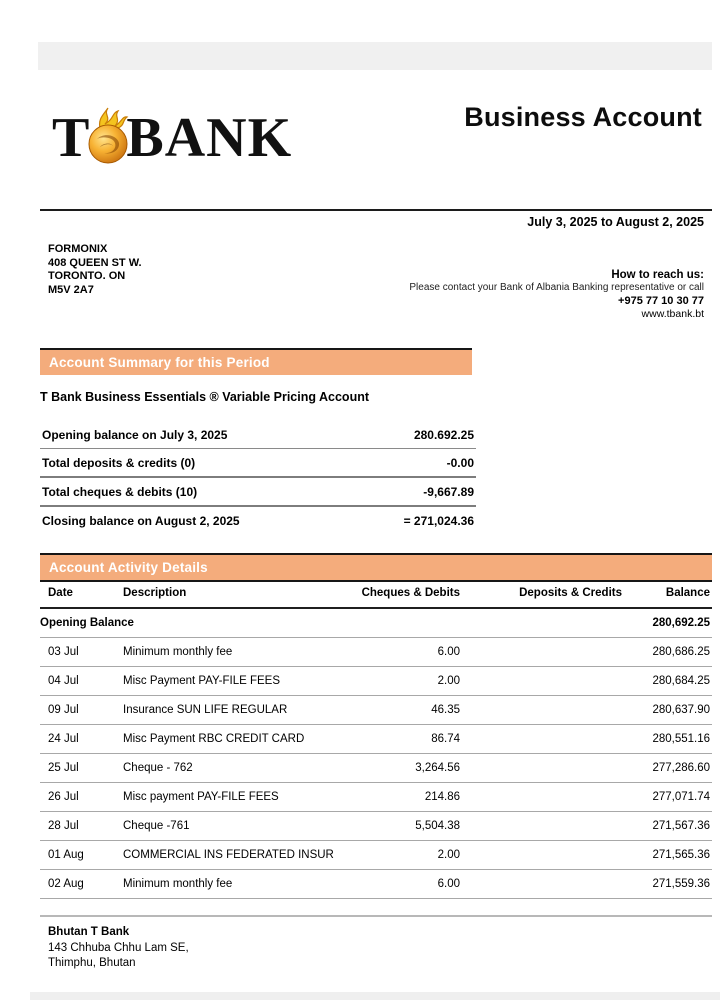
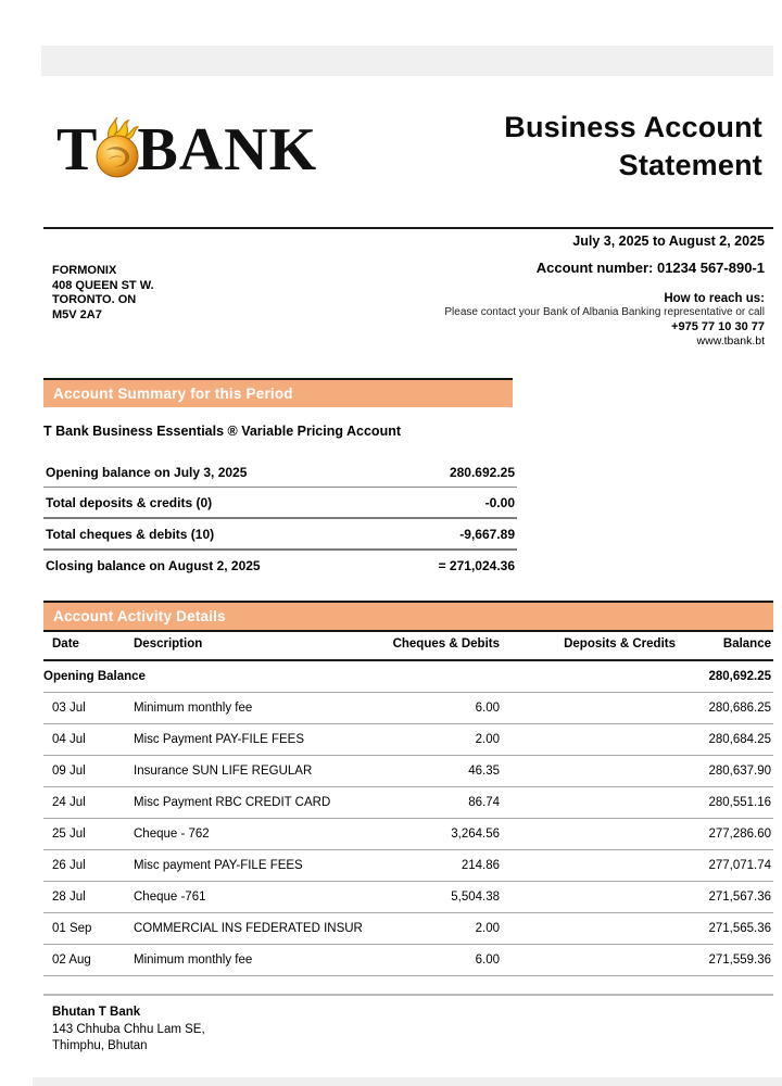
  T
  BANK
  Business Account
+ Statement
  July 3, 2025 to August 2, 2025
+ Account number: 01234 567-890-1
  FORMONIX
  408 QUEEN ST W.
  TORONTO. ON
  M5V 2A7
  How to reach us:
  Please contact your Bank of Albania Banking representative or call
  +975 77 10 30 77
  www.tbank.bt
  Account Summary for this Period
  T Bank Business Essentials ® Variable Pricing Account
  Opening balance on July 3, 2025
  280.692.25
  Total deposits & credits (0)
  -0.00
  Total cheques & debits (10)
  -9,667.89
  Closing balance on August 2, 2025
  = 271,024.36
  Account Activity Details
  Date
  Description
  Cheques & Debits
  Deposits & Credits
  Balance
  Opening Balance
  280,692.25
  03 Jul
  Minimum monthly fee
  6.00
  280,686.25
  04 Jul
  Misc Payment PAY-FILE FEES
  2.00
  280,684.25
  09 Jul
  Insurance SUN LIFE REGULAR
  46.35
  280,637.90
  24 Jul
  Misc Payment RBC CREDIT CARD
  86.74
  280,551.16
  25 Jul
  Cheque - 762
  3,264.56
  277,286.60
  26 Jul
  Misc payment PAY-FILE FEES
  214.86
  277,071.74
  28 Jul
  Cheque -761
  5,504.38
  271,567.36
- 01 Aug
+ 01 Sep
  COMMERCIAL INS FEDERATED INSUR
  2.00
  271,565.36
  02 Aug
  Minimum monthly fee
  6.00
  271,559.36
  Bhutan T Bank
  143 Chhuba Chhu Lam SE,
  Thimphu, Bhutan
